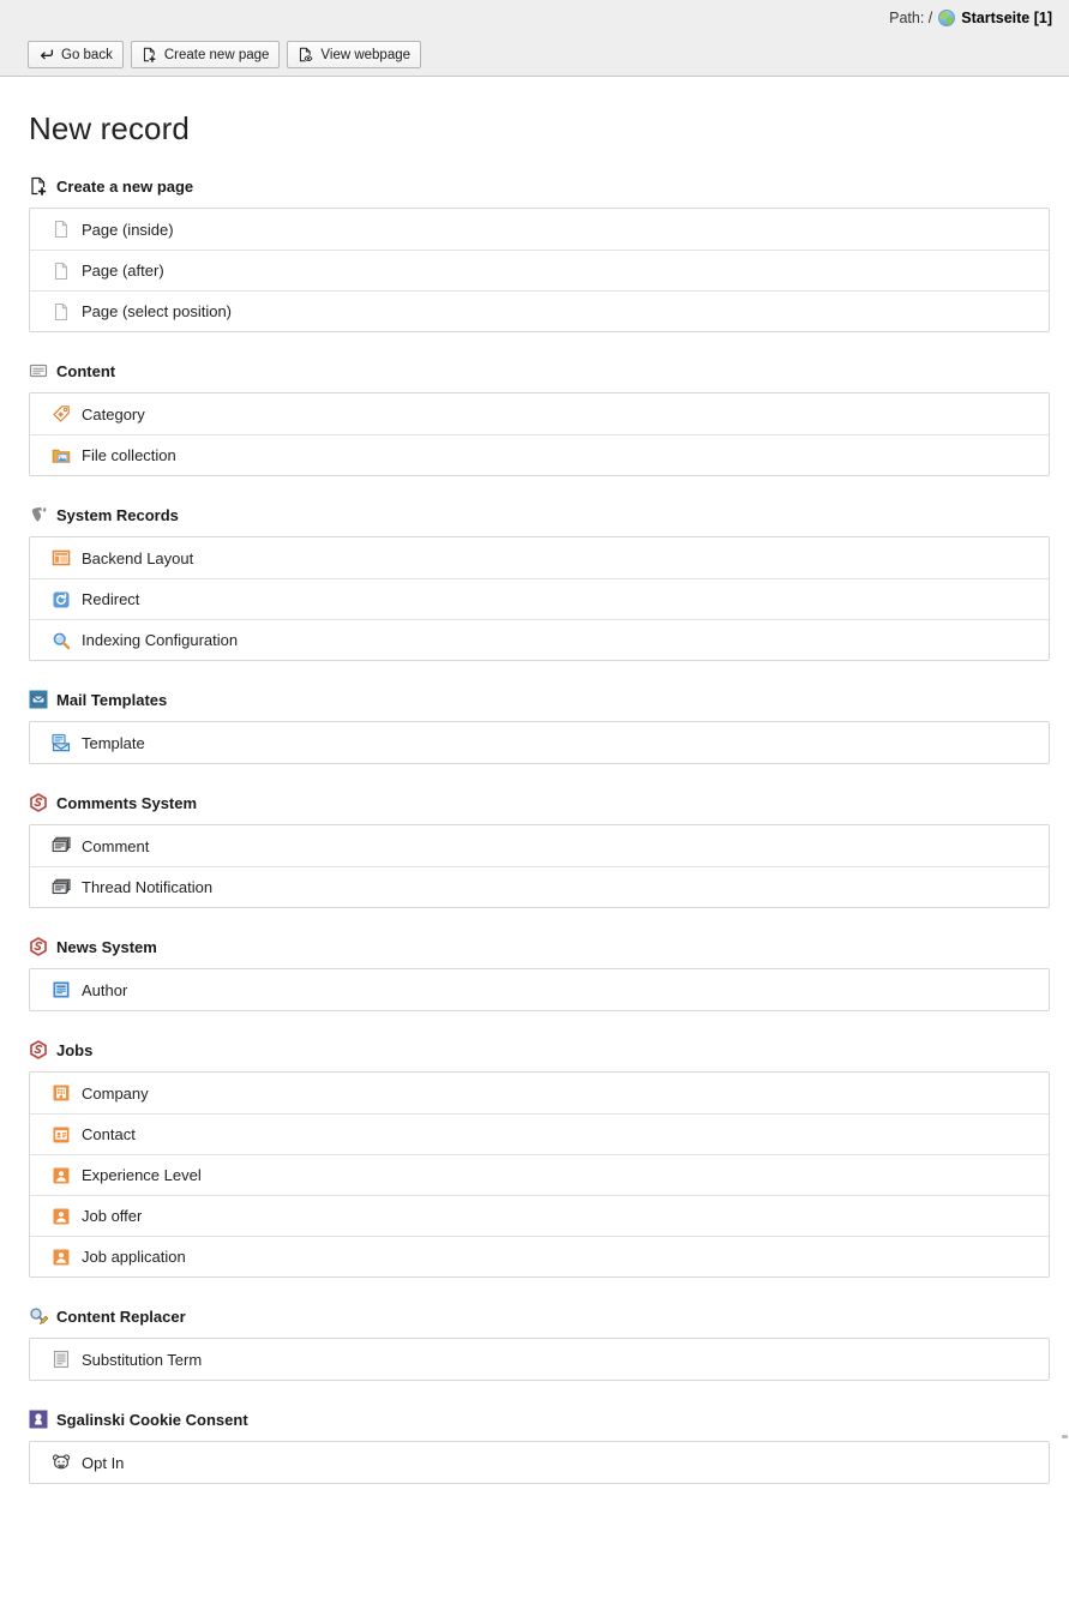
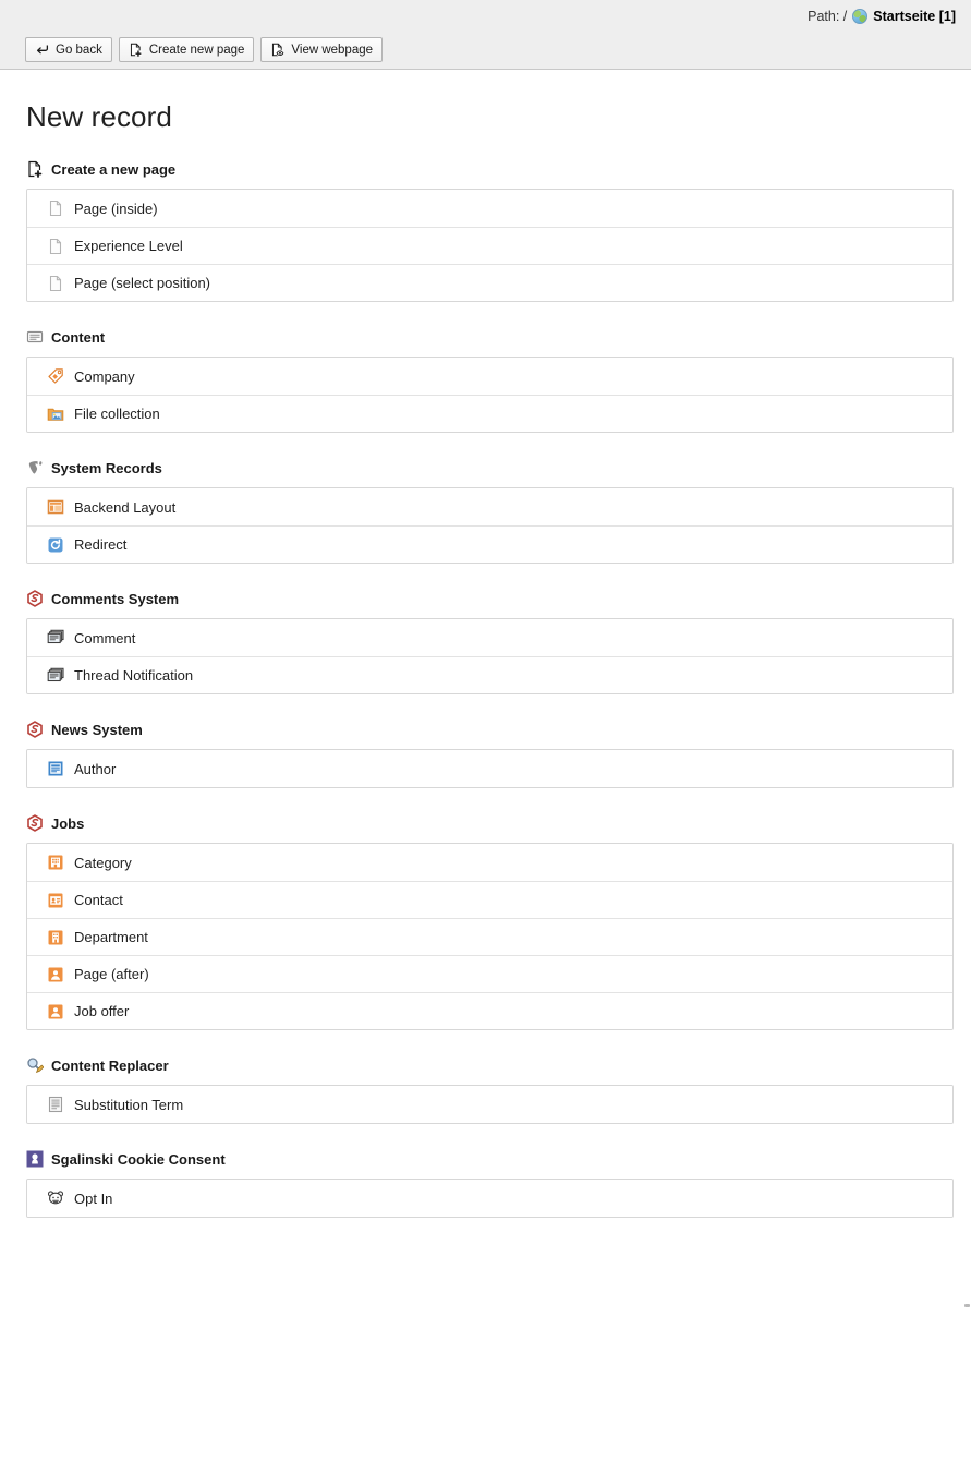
  Path: /
  Startseite [1]
  Go back
  Create new page
  View webpage
  New record
  Create a new page
  Page (inside)
- Page (after)
+ Experience Level
  Page (select position)
  Content
- Category
+ Company
  File collection
  System Records
  Backend Layout
  Redirect
- Indexing Configuration
- Mail Templates
- Template
  Comments System
  Comment
  Thread Notification
  News System
  Author
  Jobs
- Company
+ Category
  Contact
+ Department
- Experience Level
+ Page (after)
  Job offer
- Job application
  Content Replacer
  Substitution Term
  Sgalinski Cookie Consent
  Opt In
